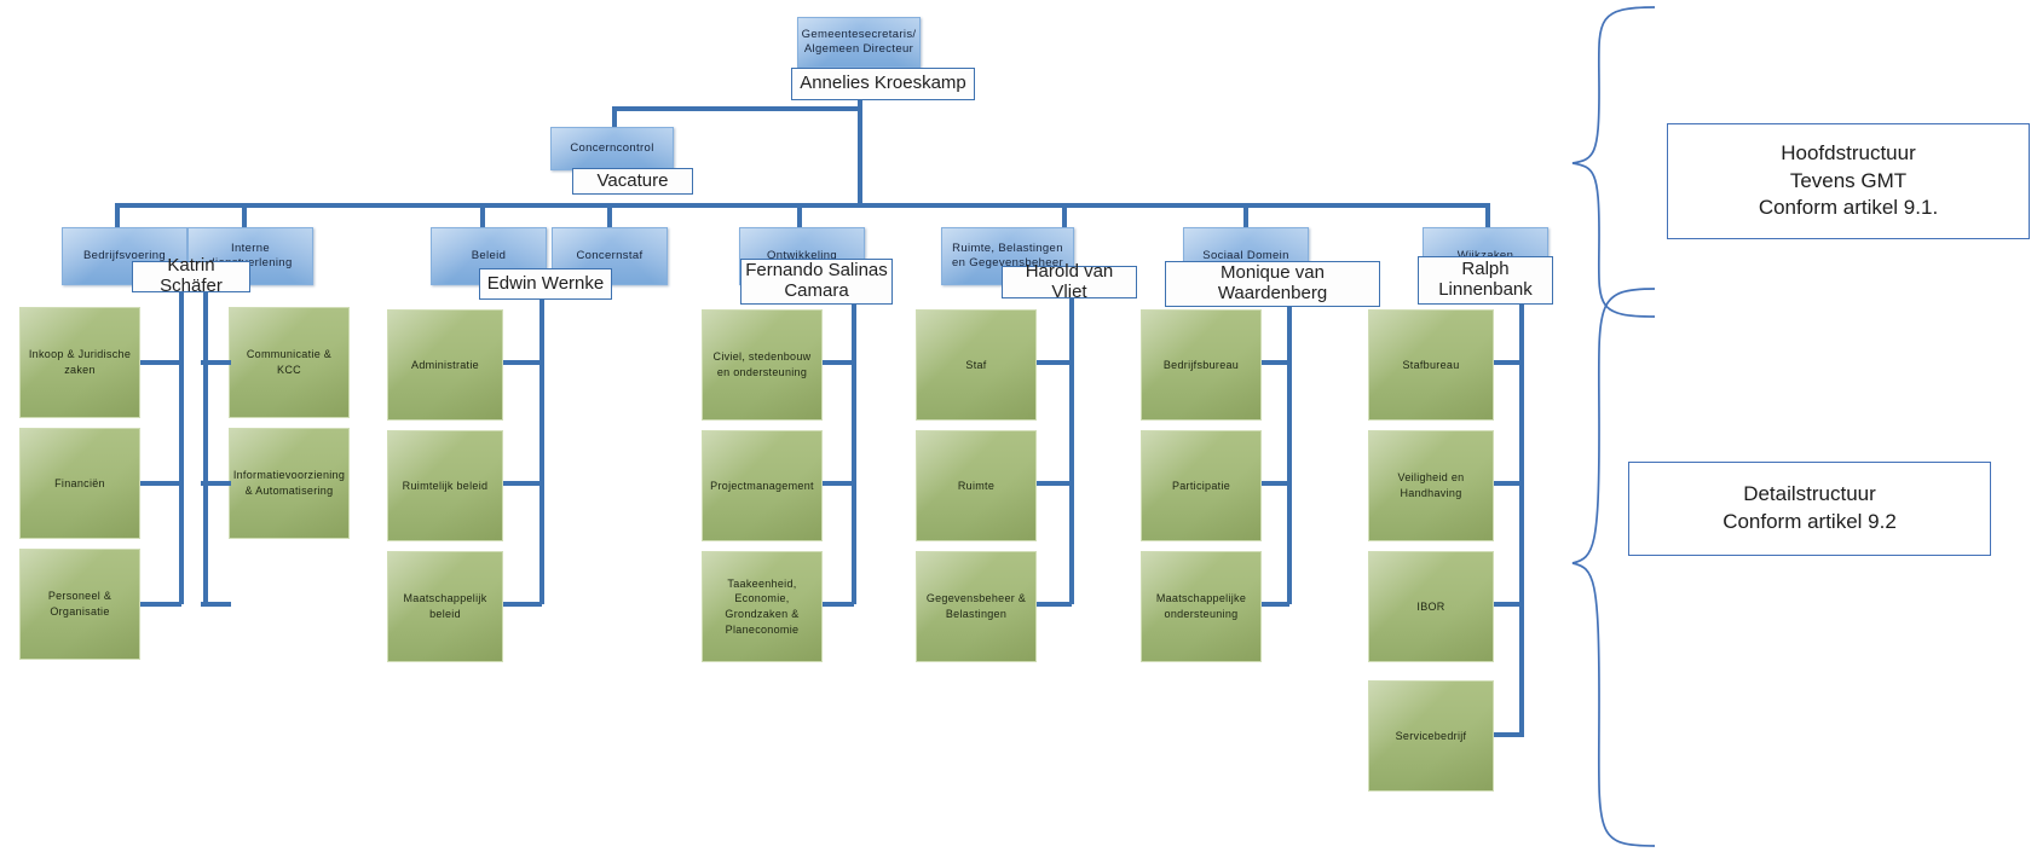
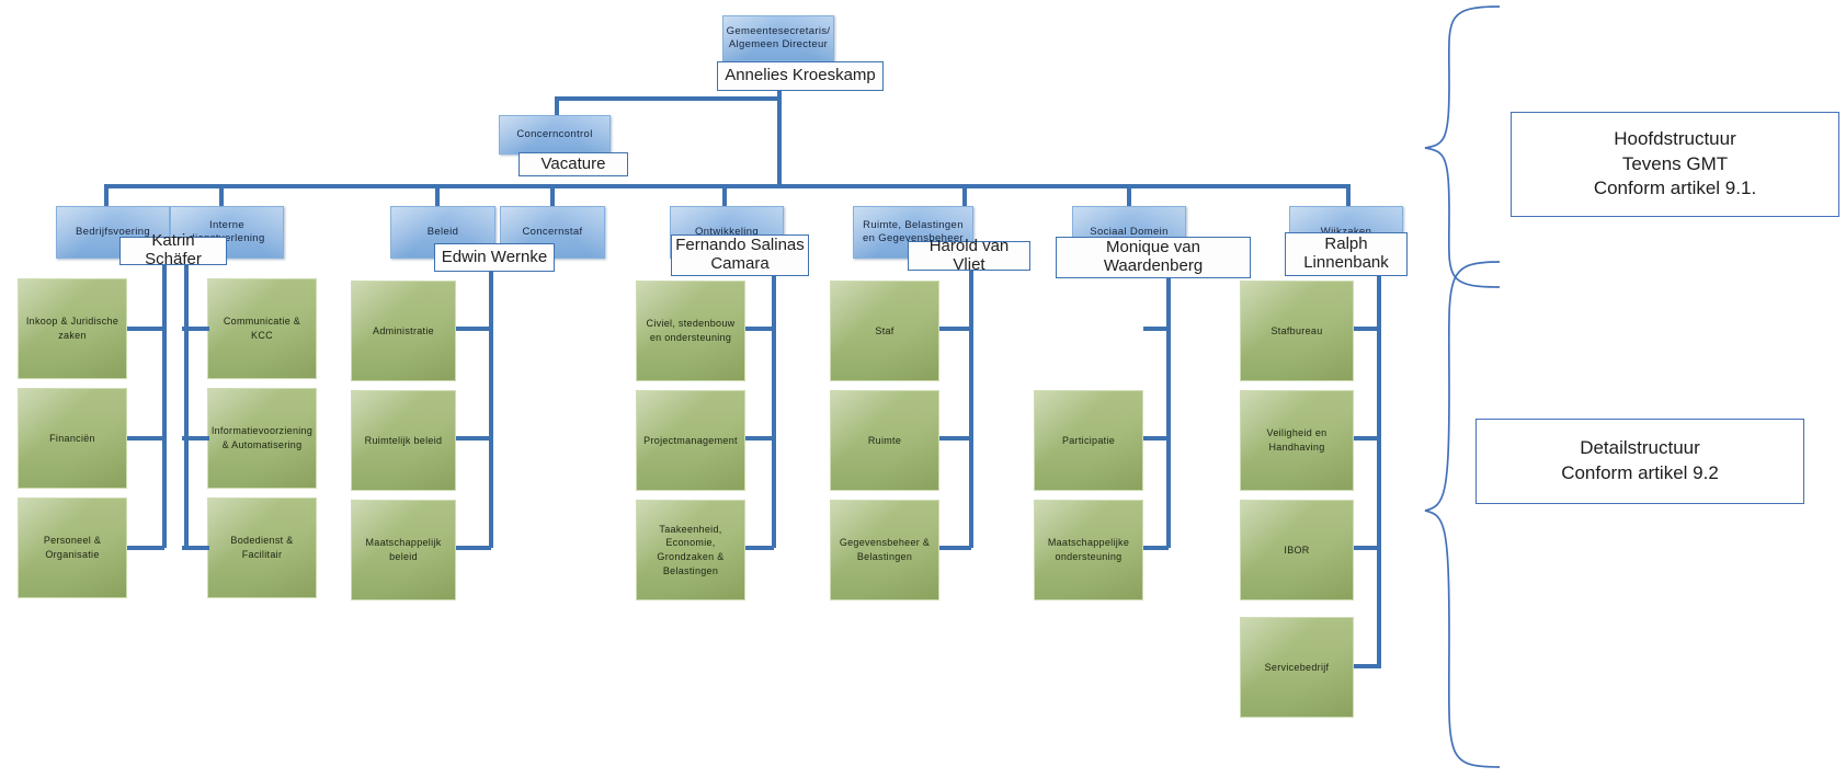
  Gemeentesecretaris/
  Algemeen Directeur
  Annelies Kroeskamp
  Concerncontrol
  Vacature
  Bedrijfsvoering
  Katrin Schäfer
  Inkoop & Juridische zaken
  Financiën
  Personeel & Organisatie
  Communicatie & KCC
  Informatievoorziening & Automatisering
+ Bodedienst & Facilitair
  Beleid
  Concernstaf
  Edwin Wernke
  Administratie
  Ruimtelijk beleid
  Maatschappelijk beleid
  Ontwikkeling
  Fernando Salinas Camara
  Civiel, stedenbouw en ondersteuning
  Projectmanagement
- Taakeenheid, Economie, Grondzaken & Planeconomie
+ Taakeenheid, Economie, Grondzaken & Belastingen
  Ruimte, Belastingen en Gegevensbeheer
  Harold van Vliet
  Staf
  Ruimte
  Gegevensbeheer & Belastingen
  Sociaal Domein
  Monique van Waardenberg
- Bedrijfsbureau
  Participatie
  Maatschappelijke ondersteuning
  Ralph Linnenbank
  Stafbureau
  Veiligheid en Handhaving
  IBOR
  Servicebedrijf
  Hoofdstructuur
  Tevens GMT
  Conform artikel 9.1.
  Detailstructuur
  Conform artikel 9.2
